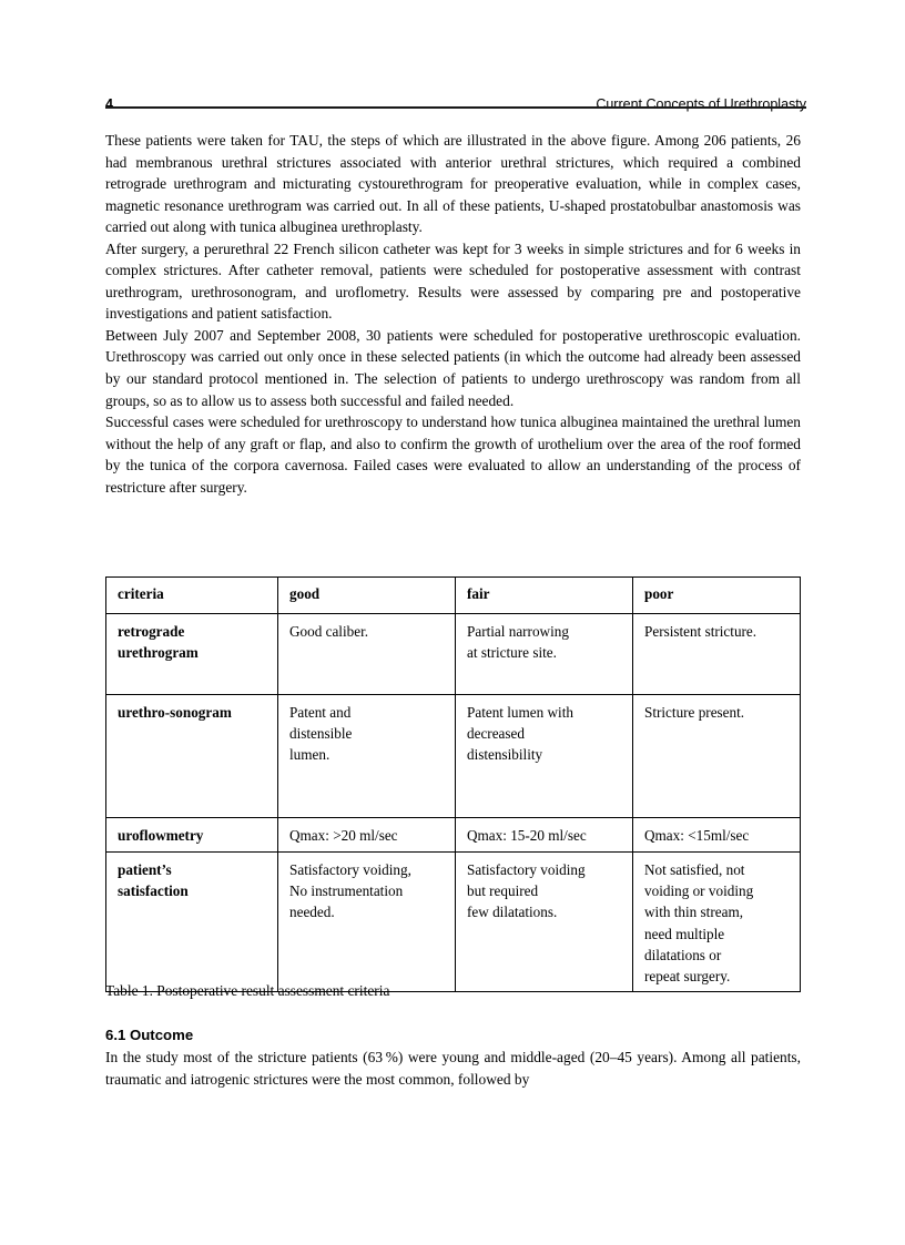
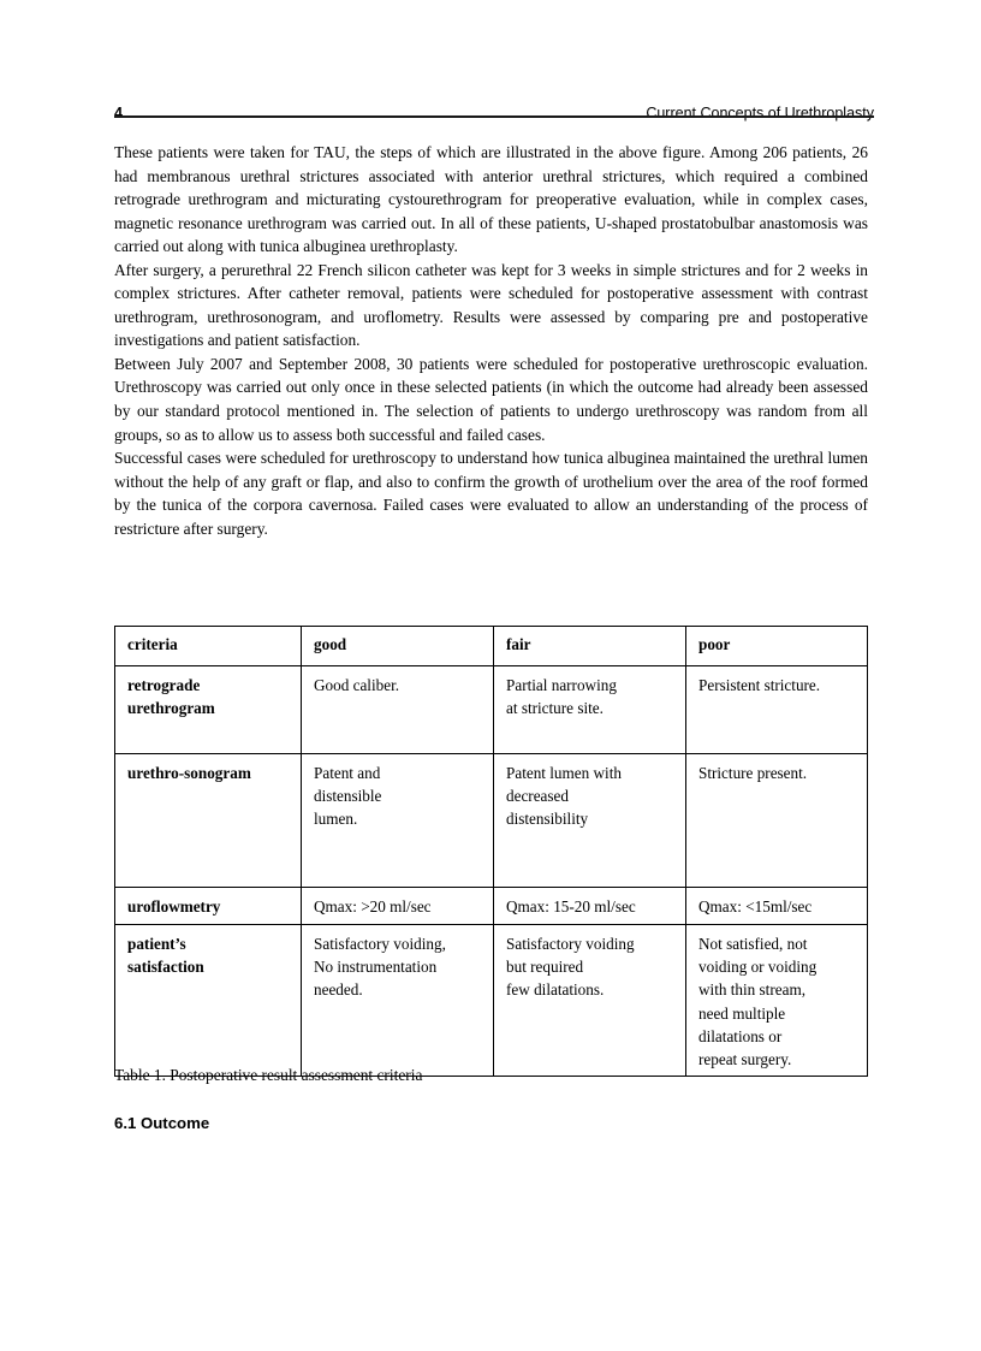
  4
  Current Concepts of Urethroplasty
  These patients were taken for TAU, the steps of which are illustrated in the above figure. Among 206 patients, 26 had membranous urethral strictures associated with anterior urethral strictures, which required a combined retrograde urethrogram and micturating cystourethrogram for preoperative evaluation, while in complex cases, magnetic resonance urethrogram was carried out. In all of these patients, U-shaped prostatobulbar anastomosis was carried out along with tunica albuginea urethroplasty.
- After surgery, a perurethral 22 French silicon catheter was kept for 3 weeks in simple strictures and for 6 weeks in complex strictures. After catheter removal, patients were scheduled for postoperative assessment with contrast urethrogram, urethrosonogram, and uroflometry. Results were assessed by comparing pre and postoperative investigations and patient satisfaction.
+ After surgery, a perurethral 22 French silicon catheter was kept for 3 weeks in simple strictures and for 2 weeks in complex strictures. After catheter removal, patients were scheduled for postoperative assessment with contrast urethrogram, urethrosonogram, and uroflometry. Results were assessed by comparing pre and postoperative investigations and patient satisfaction.
- Between July 2007 and September 2008, 30 patients were scheduled for postoperative urethroscopic evaluation. Urethroscopy was carried out only once in these selected patients (in which the outcome had already been assessed by our standard protocol mentioned in. The selection of patients to undergo urethroscopy was random from all groups, so as to allow us to assess both successful and failed needed.
+ Between July 2007 and September 2008, 30 patients were scheduled for postoperative urethroscopic evaluation. Urethroscopy was carried out only once in these selected patients (in which the outcome had already been assessed by our standard protocol mentioned in. The selection of patients to undergo urethroscopy was random from all groups, so as to allow us to assess both successful and failed cases.
  Successful cases were scheduled for urethroscopy to understand how tunica albuginea maintained the urethral lumen without the help of any graft or flap, and also to confirm the growth of urothelium over the area of the roof formed by the tunica of the corpora cavernosa. Failed cases were evaluated to allow an understanding of the process of restricture after surgery.
  criteria	good	fair	poor
  retrograde urethrogram	Good caliber.	Partial narrowing at stricture site.	Persistent stricture.
  urethro-sonogram	Patent and distensible lumen.	Patent lumen with decreased distensibility	Stricture present.
  uroflowmetry	Qmax: >20 ml/sec	Qmax: 15-20 ml/sec	Qmax: <15ml/sec
  patient’s satisfaction	Satisfactory voiding, No instrumentation needed.	Satisfactory voiding but required few dilatations.	Not satisfied, not voiding or voiding with thin stream, need multiple dilatations or repeat surgery.
  Table 1. Postoperative result assessment criteria
  6.1 Outcome
- In the study most of the stricture patients (63 %) were young and middle-aged (20–45 years). Among all patients, traumatic and iatrogenic strictures were the most common, followed by
